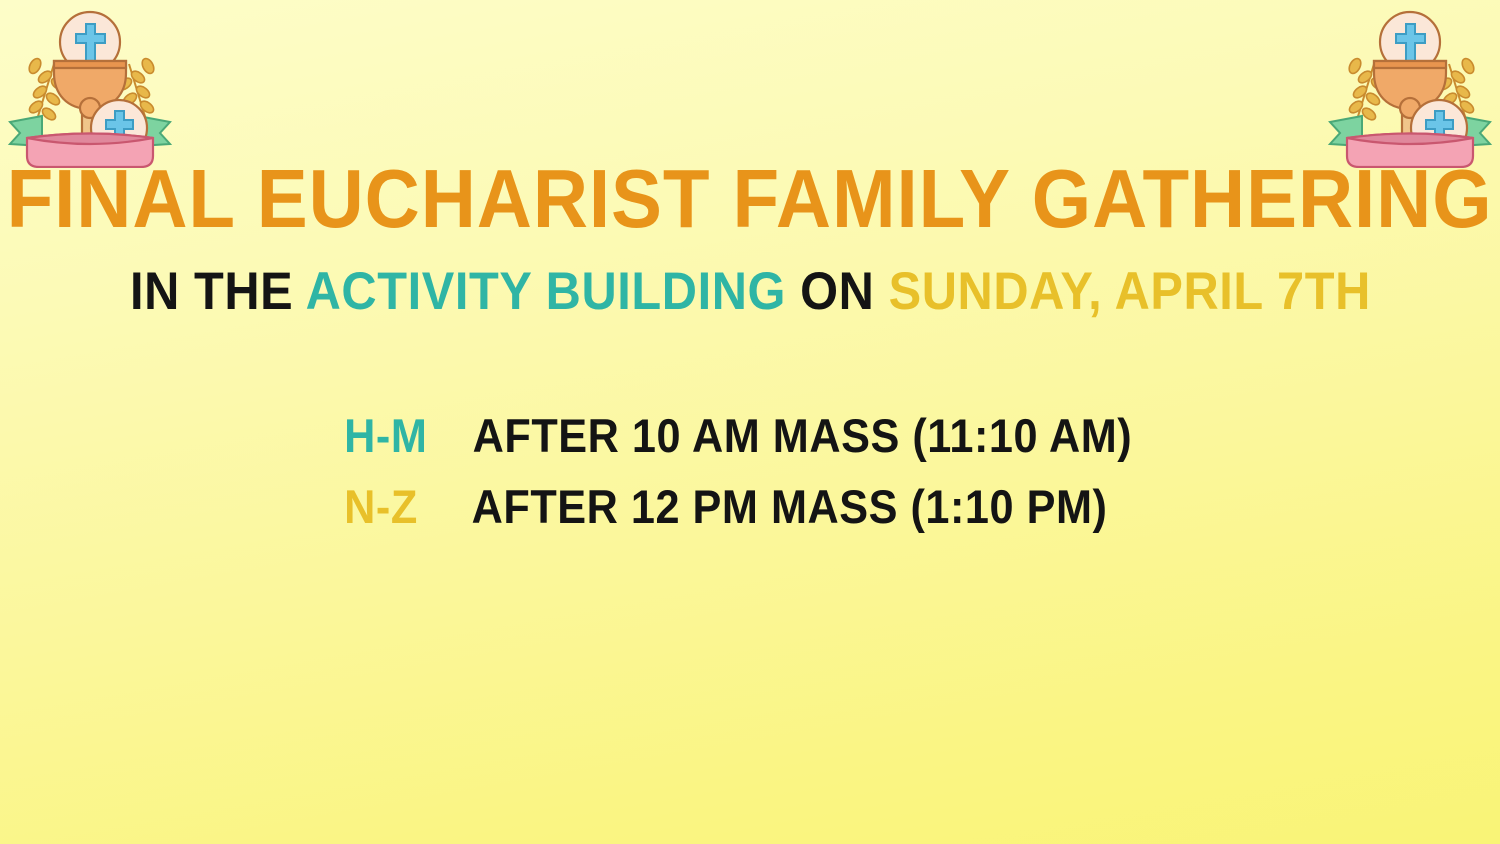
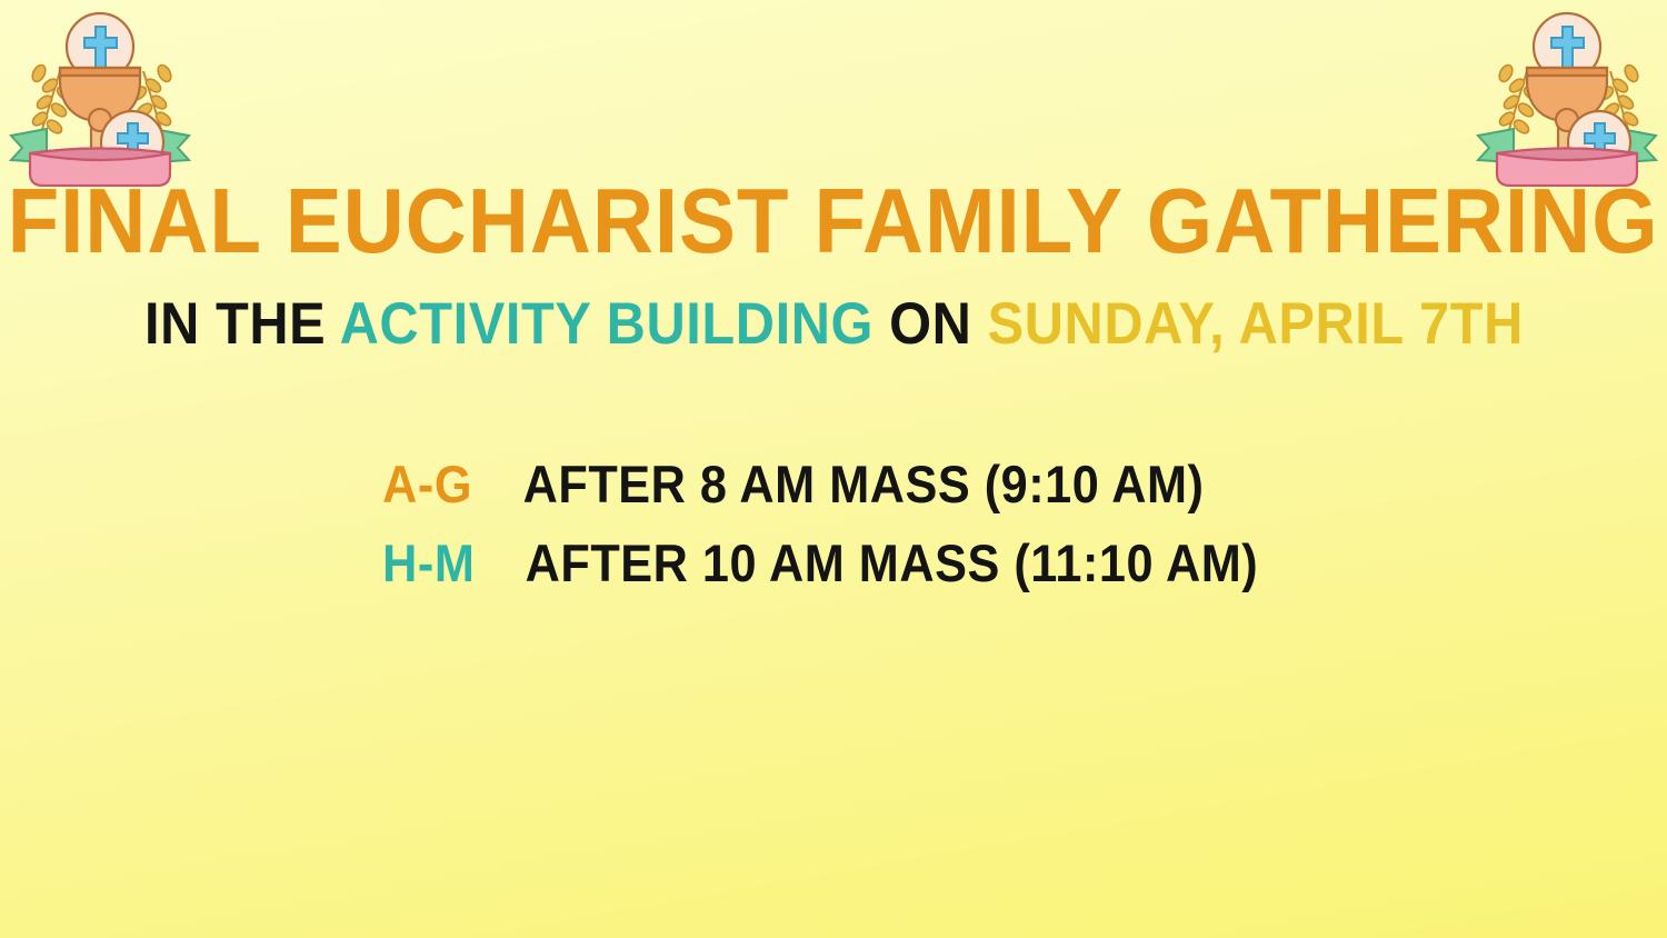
  FINAL EUCHARIST FAMILY GATHERING
  IN THE ACTIVITY BUILDING ON SUNDAY, APRIL 7TH
+ A-G
+ AFTER 8 AM MASS (9:10 AM)
  H-M
  AFTER 10 AM MASS (11:10 AM)
- N-Z
- AFTER 12 PM MASS (1:10 PM)
